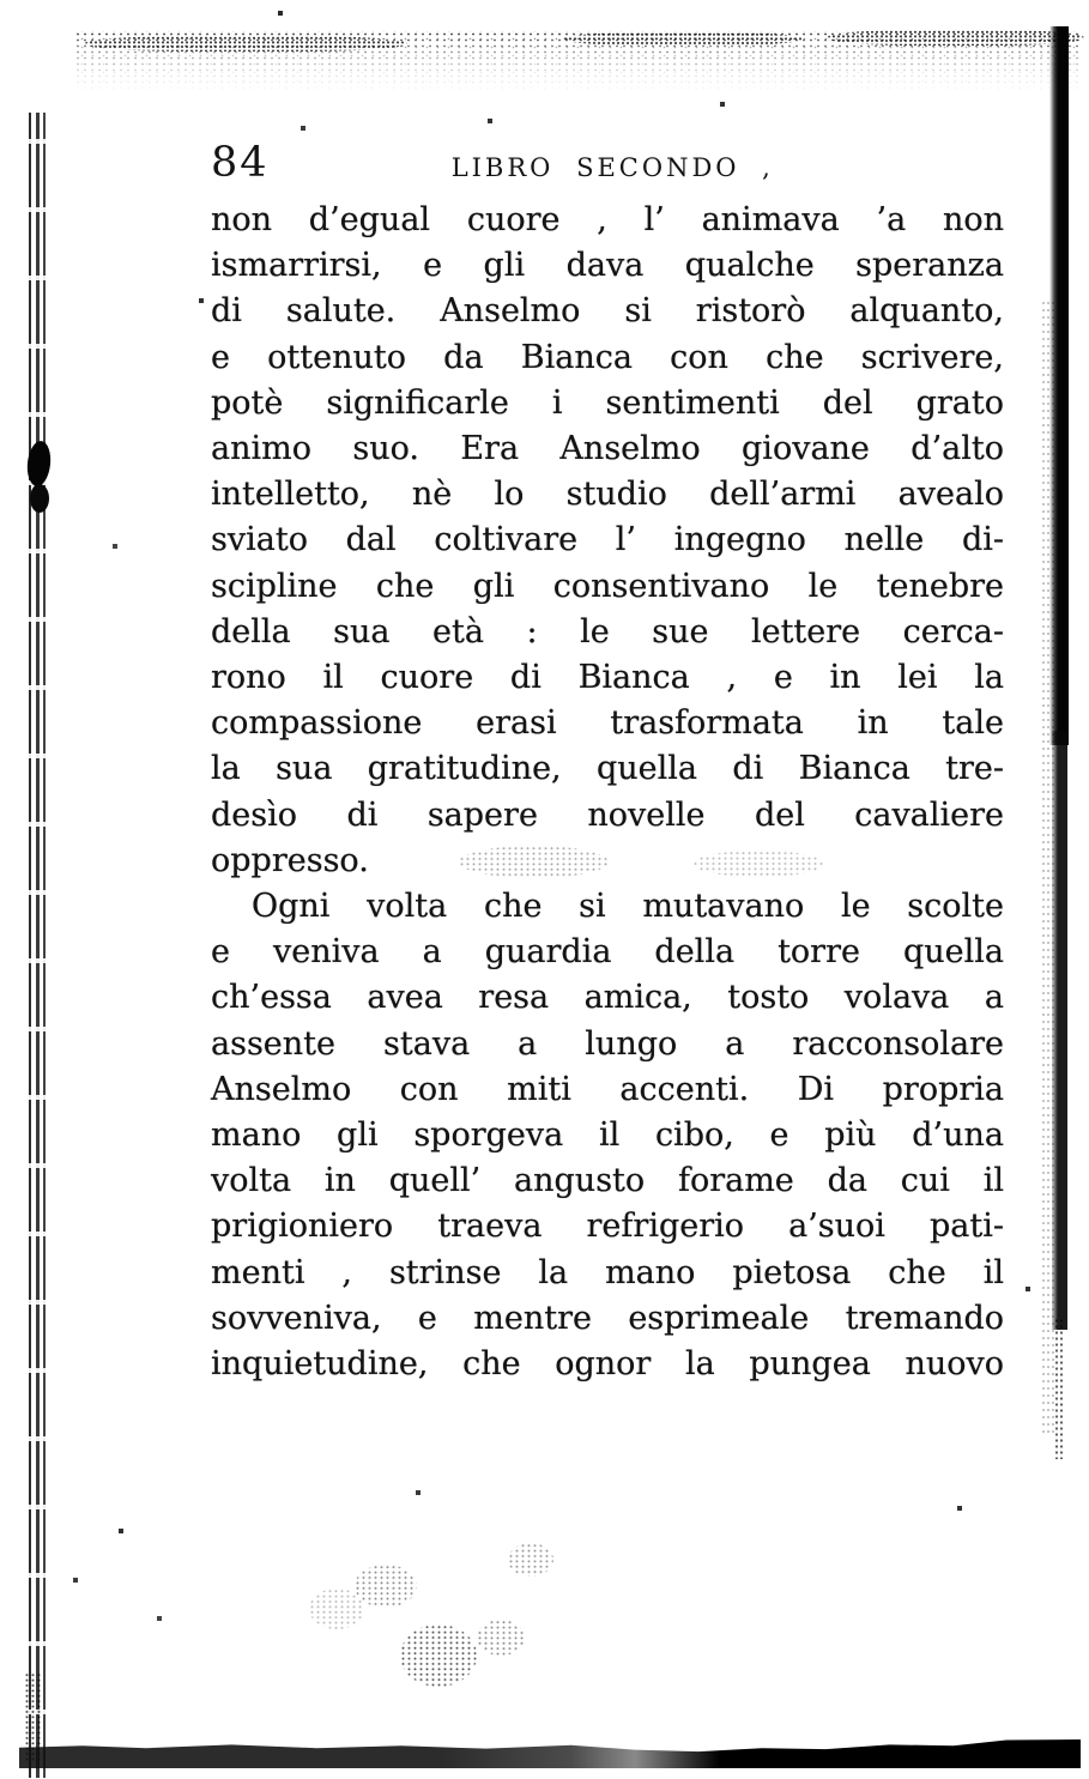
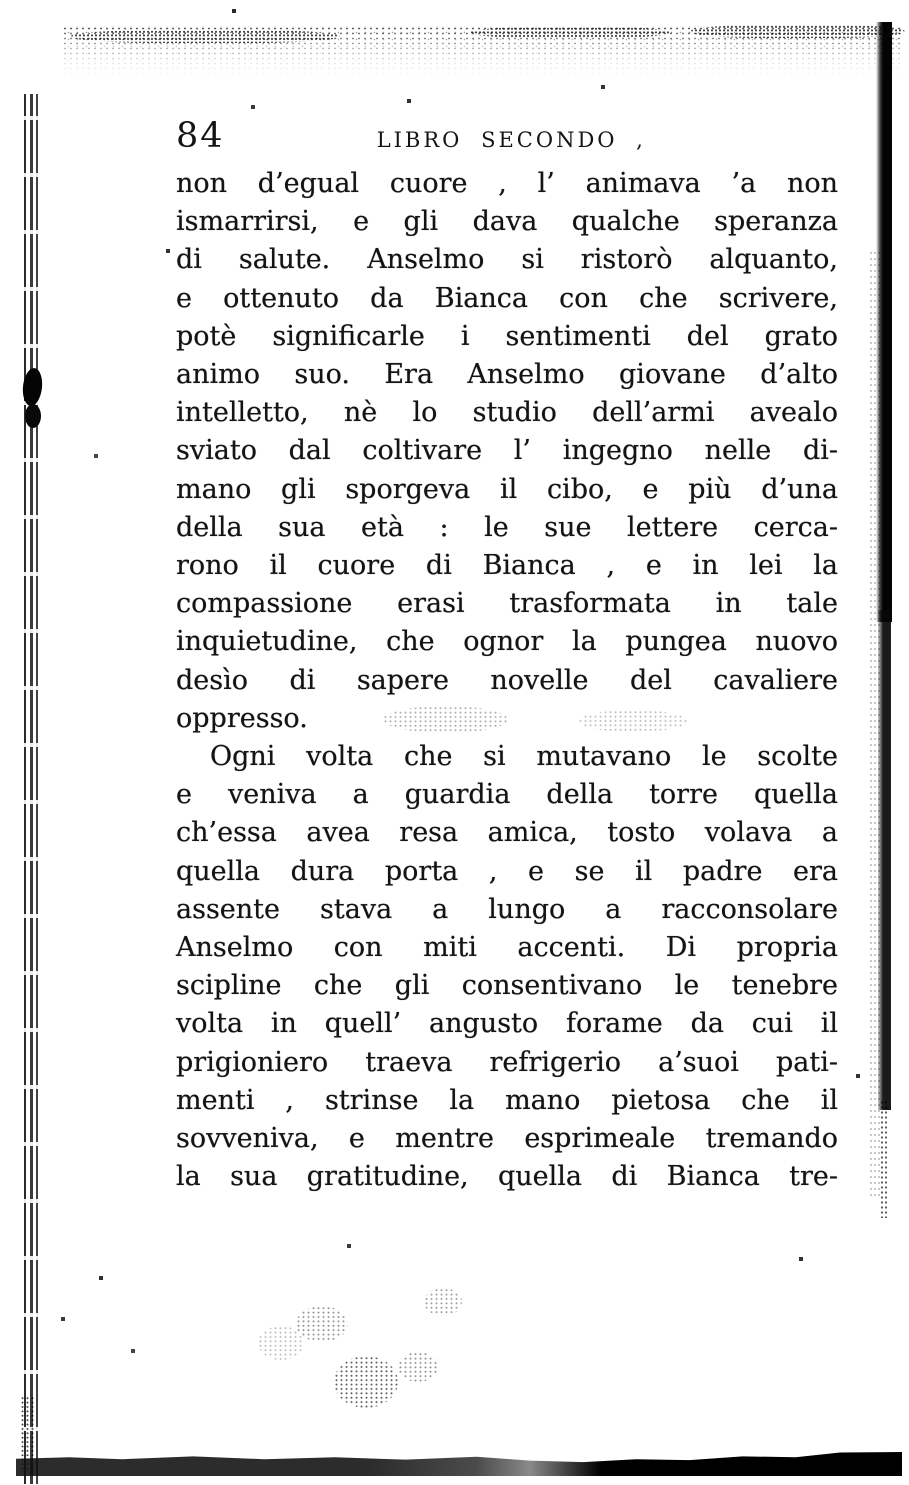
  84
  LIBRO SECONDO ,
  non d’egual cuore , l’ animava ’a non
  ismarrirsi, e gli dava qualche speranza
  di salute. Anselmo si ristorò alquanto,
  e ottenuto da Bianca con che scrivere,
  potè significarle i sentimenti del grato
  animo suo. Era Anselmo giovane d’alto
  intelletto, nè lo studio dell’armi avealo
  sviato dal coltivare l’ ingegno nelle di-
- scipline che gli consentivano le tenebre
+ mano gli sporgeva il cibo, e più d’una
  della sua età : le sue lettere cerca-
  rono il cuore di Bianca , e in lei la
  compassione erasi trasformata in tale
- la sua gratitudine, quella di Bianca tre-
+ inquietudine, che ognor la pungea nuovo
  desìo di sapere novelle del cavaliere
  oppresso.
  Ogni volta che si mutavano le scolte
  e veniva a guardia della torre quella
  ch’essa avea resa amica, tosto volava a
+ quella dura porta , e se il padre era
  assente stava a lungo a racconsolare
  Anselmo con miti accenti. Di propria
- mano gli sporgeva il cibo, e più d’una
+ scipline che gli consentivano le tenebre
  volta in quell’ angusto forame da cui il
  prigioniero traeva refrigerio a’suoi pati-
  menti , strinse la mano pietosa che il
  sovveniva, e mentre esprimeale tremando
- inquietudine, che ognor la pungea nuovo
+ la sua gratitudine, quella di Bianca tre-
